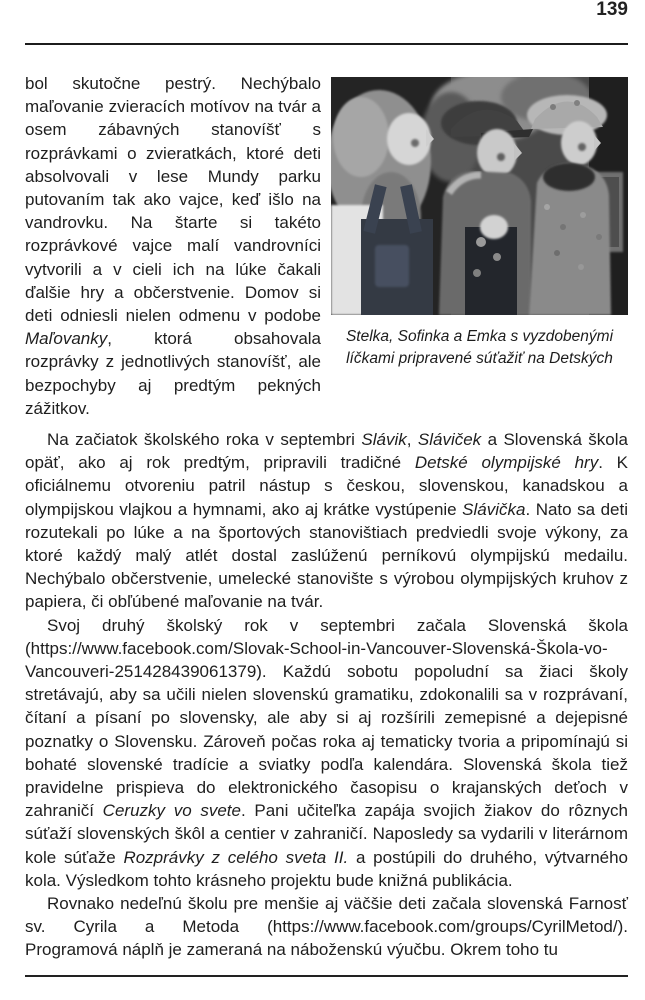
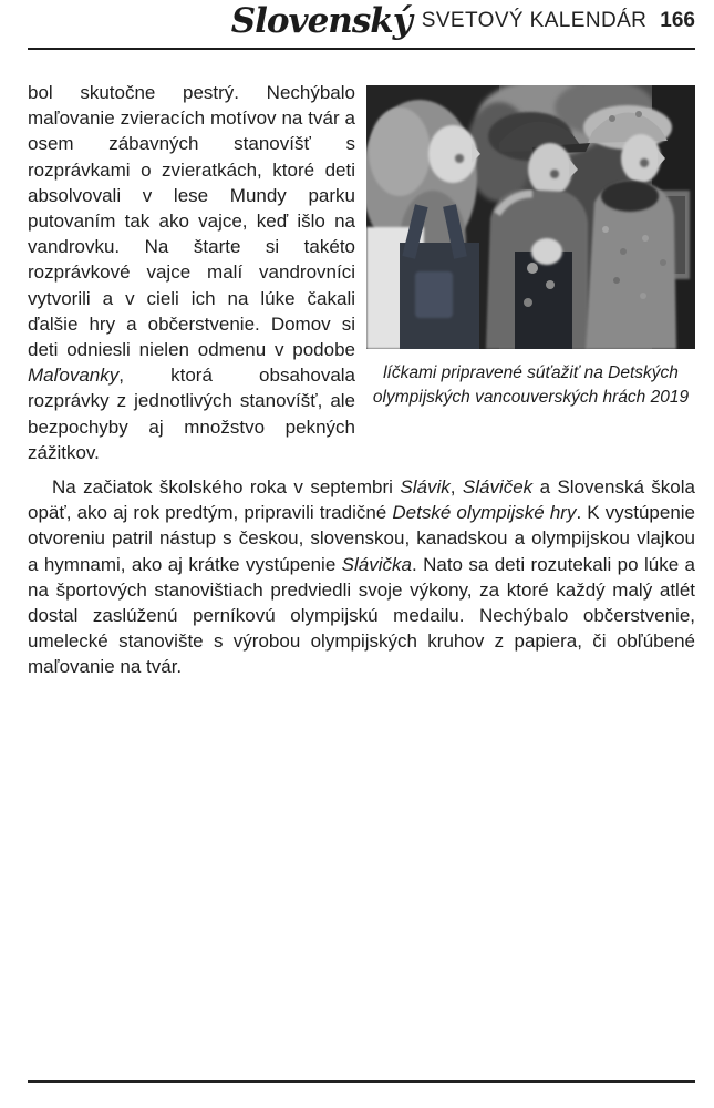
+ Slovenský
+ SVETOVÝ KALENDÁR
- 139
+ 166
- bol skutočne pestrý. Nechýbalo maľovanie zvieracích motívov na tvár a osem zábavných stanovíšť s rozprávkami o zvieratkách, ktoré deti absolvovali v lese Mundy parku putovaním tak ako vajce, keď išlo na vandrovku. Na štarte si takéto rozprávkové vajce malí vandrovníci vytvorili a v cieli ich na lúke čakali ďalšie hry a občerstvenie. Domov si deti odniesli nielen odmenu v podobe Maľovanky, ktorá obsahovala rozprávky z jednotlivých stanovíšť, ale bezpochyby aj predtým pekných zážitkov.
+ bol skutočne pestrý. Nechýbalo maľovanie zvieracích motívov na tvár a osem zábavných stanovíšť s rozprávkami o zvieratkách, ktoré deti absolvovali v lese Mundy parku putovaním tak ako vajce, keď išlo na vandrovku. Na štarte si takéto rozprávkové vajce malí vandrovníci vytvorili a v cieli ich na lúke čakali ďalšie hry a občerstvenie. Domov si deti odniesli nielen odmenu v podobe Maľovanky, ktorá obsahovala rozprávky z jednotlivých stanovíšť, ale bezpochyby aj množstvo pekných zážitkov.
- Stelka, Sofinka a Emka s vyzdobenými
  líčkami pripravené súťažiť na Detských
+ olympijských vancouverských hrách 2019
- Na začiatok školského roka v septembri Slávik, Sláviček a Slovenská škola opäť, ako aj rok predtým, pripravili tradičné Detské olympijské hry. K oficiálnemu otvoreniu patril nástup s českou, slovenskou, kanadskou a olympijskou vlajkou a hymnami, ako aj krátke vystúpenie Slávička. Nato sa deti rozutekali po lúke a na športových stanovištiach predviedli svoje výkony, za ktoré každý malý atlét dostal zaslúženú perníkovú olympijskú medailu. Nechýbalo občerstvenie, umelecké stanovište s výrobou olympijských kruhov z papiera, či obľúbené maľovanie na tvár.
+ Na začiatok školského roka v septembri Slávik, Sláviček a Slovenská škola opäť, ako aj rok predtým, pripravili tradičné Detské olympijské hry. K vystúpenie otvoreniu patril nástup s českou, slovenskou, kanadskou a olympijskou vlajkou a hymnami, ako aj krátke vystúpenie Slávička. Nato sa deti rozutekali po lúke a na športových stanovištiach predviedli svoje výkony, za ktoré každý malý atlét dostal zaslúženú perníkovú olympijskú medailu. Nechýbalo občerstvenie, umelecké stanovište s výrobou olympijských kruhov z papiera, či obľúbené maľovanie na tvár.
- Svoj druhý školský rok v septembri začala Slovenská škola (https://www.facebook.com/Slovak-School-in-Vancouver-Slovenská-Škola-vo-Vancouveri-251428439061379). Každú sobotu popoludní sa žiaci školy stretávajú, aby sa učili nielen slovenskú gramatiku, zdokonalili sa v rozprávaní, čítaní a písaní po slovensky, ale aby si aj rozšírili zemepisné a dejepisné poznatky o Slovensku. Zároveň počas roka aj tematicky tvoria a pripomínajú si bohaté slovenské tradície a sviatky podľa kalendára. Slovenská škola tiež pravidelne prispieva do elektronického časopisu o krajanských deťoch v zahraničí Ceruzky vo svete. Pani učiteľka zapája svojich žiakov do rôznych súťaží slovenských škôl a centier v zahraničí. Naposledy sa vydarili v literárnom kole súťaže Rozprávky z celého sveta II. a postúpili do druhého, výtvarného kola. Výsledkom tohto krásneho projektu bude knižná publikácia.
- Rovnako nedeľnú školu pre menšie aj väčšie deti začala slovenská Farnosť sv. Cyrila a Metoda (https://www.facebook.com/groups/CyrilMetod/). Programová náplň je zameraná na náboženskú výučbu. Okrem toho tu
